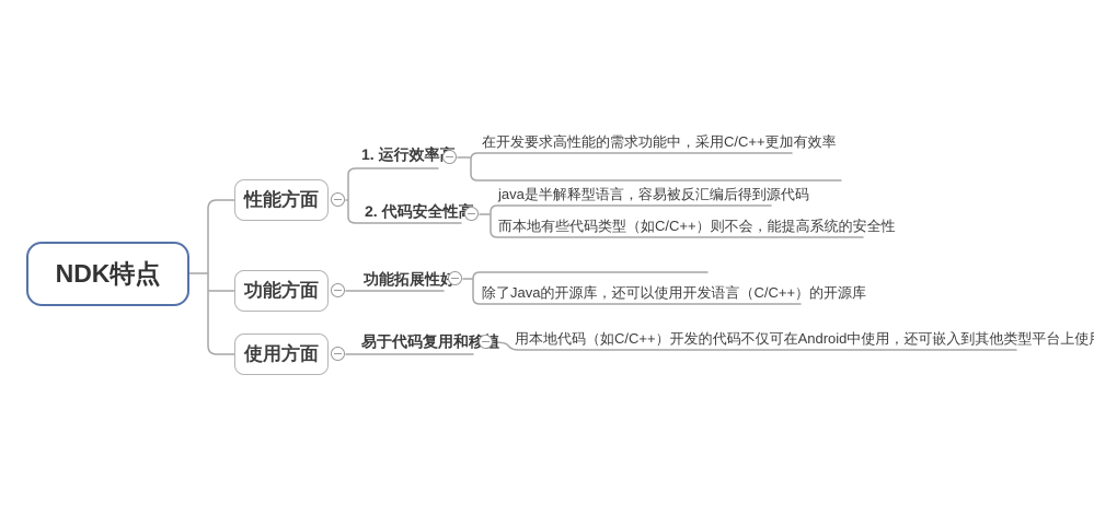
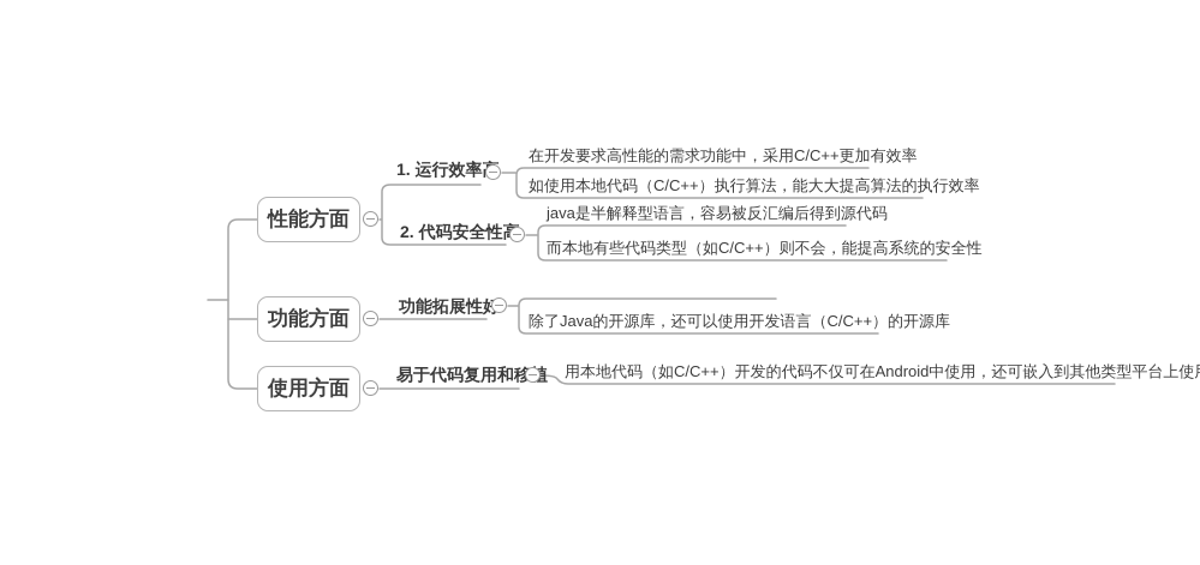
- NDK特点
  性能方面
  功能方面
  使用方面
  1. 运行效率
  2. 代码安全性
  功能拓展性
  易于代码复用和移
  在开发要求高性能的需求功能中，采用C/C++更加有效率
+ 如使用本地代码（C/C++）执行算法，能大大提高算法的执行效率
  java是半解释型语言，容易被反汇编后得到源代码
  而本地有些代码类型（如C/C++）则不会，能提高系统的安全性
  除了Java的开源库，还可以使用开发语言（C/C++）的开源库
  用本地代码（如C/C++）开发的代码不仅可在Android中使用，还可嵌入到其他类型平台上使
